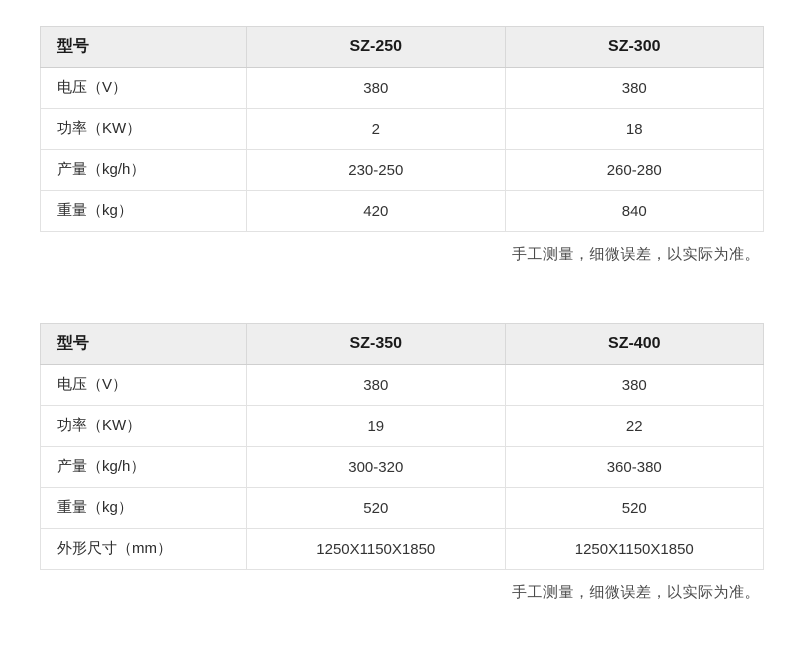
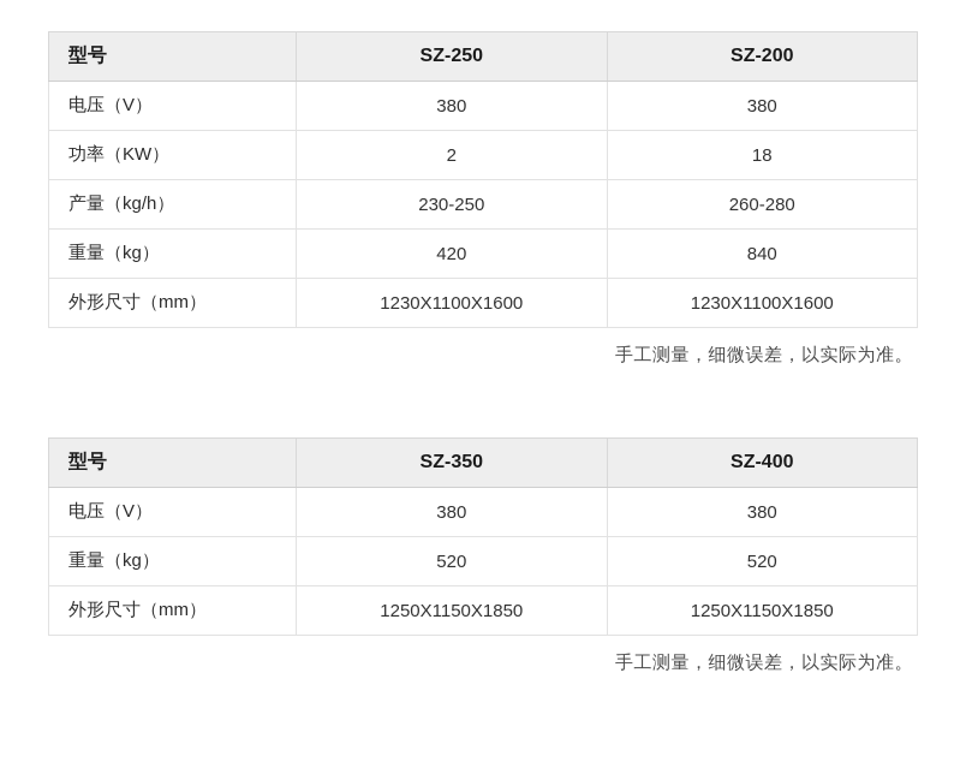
- 型号	SZ-250	SZ-300
+ 型号	SZ-250	SZ-200
  电压（V）	380	380
  功率（KW）	2	18
  产量（kg/h）	230-250	260-280
  重量（kg）	420	840
+ 外形尺寸（mm）	1230X1100X1600	1230X1100X1600
  手工测量，细微误差，以实际为准。
  型号	SZ-350	SZ-400
  电压（V）	380	380
- 功率（KW）	19	22
- 产量（kg/h）	300-320	360-380
  重量（kg）	520	520
  外形尺寸（mm）	1250X1150X1850	1250X1150X1850
  手工测量，细微误差，以实际为准。
